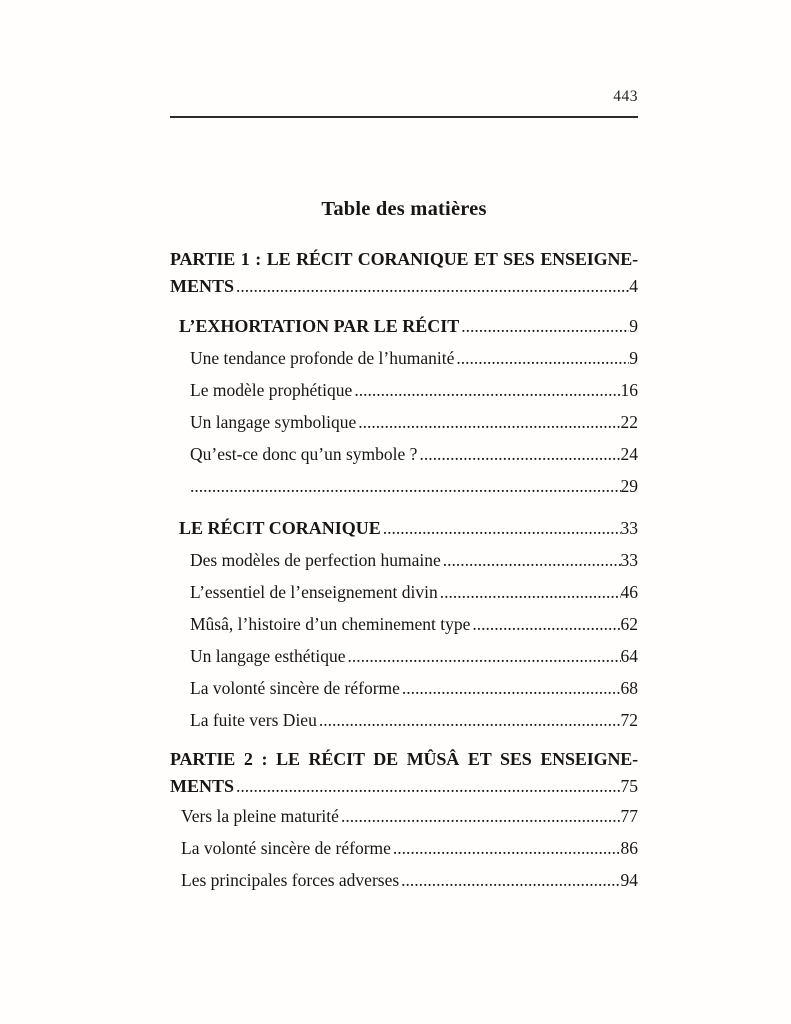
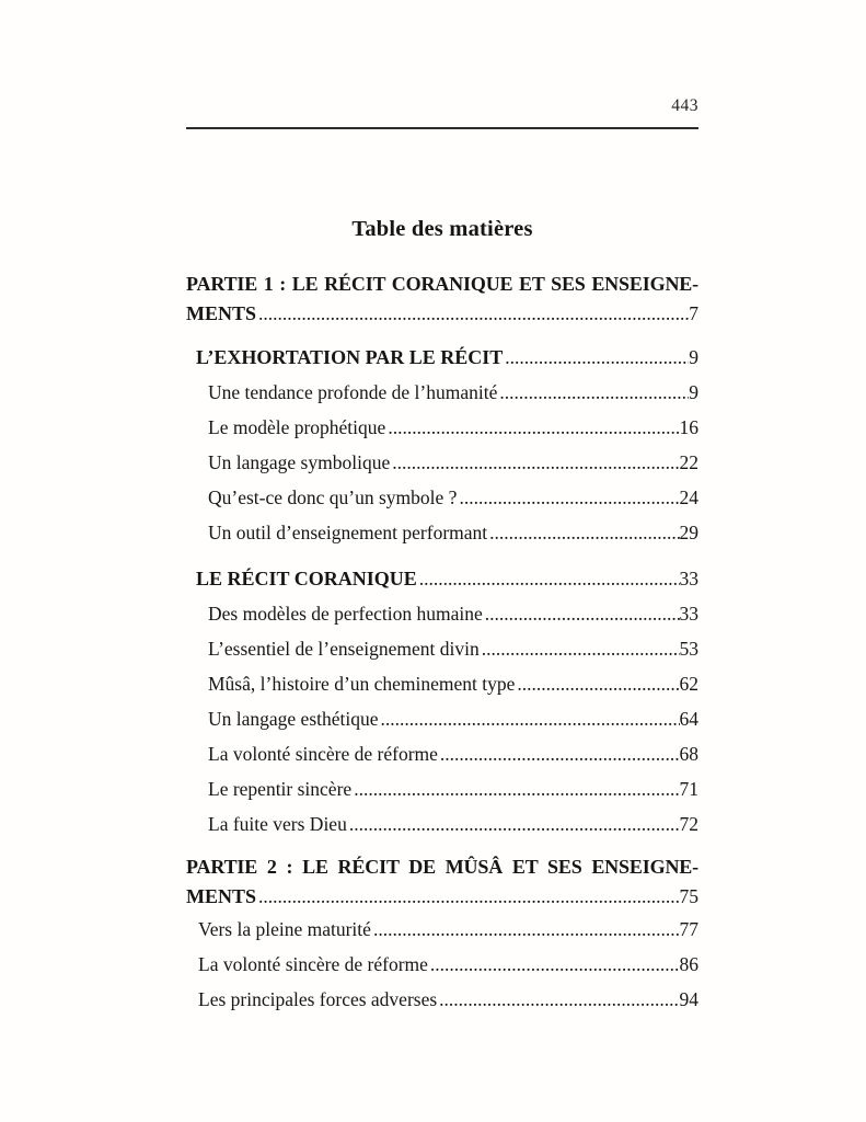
  443
  Table des matières
  PARTIE 1 : LE RÉCIT CORANIQUE ET SES ENSEIGNE-
  MENTS
- 4
+ 7
  L’EXHORTATION PAR LE RÉCIT
  9
  Une tendance profonde de l’humanité
  9
  Le modèle prophétique
  16
  Un langage symbolique
  22
  Qu’est-ce donc qu’un symbole ?
  24
+ Un outil d’enseignement performant
  29
  LE RÉCIT CORANIQUE
  33
  Des modèles de perfection humaine
  33
  L’essentiel de l’enseignement divin
- 46
+ 53
  Mûsâ, l’histoire d’un cheminement type
  62
  Un langage esthétique
  64
  La volonté sincère de réforme
  68
+ Le repentir sincère
+ 71
  La fuite vers Dieu
  72
  PARTIE 2 : LE RÉCIT DE MÛSÂ ET SES ENSEIGNE-
  MENTS
  75
  Vers la pleine maturité
  77
  La volonté sincère de réforme
  86
  Les principales forces adverses
  94
